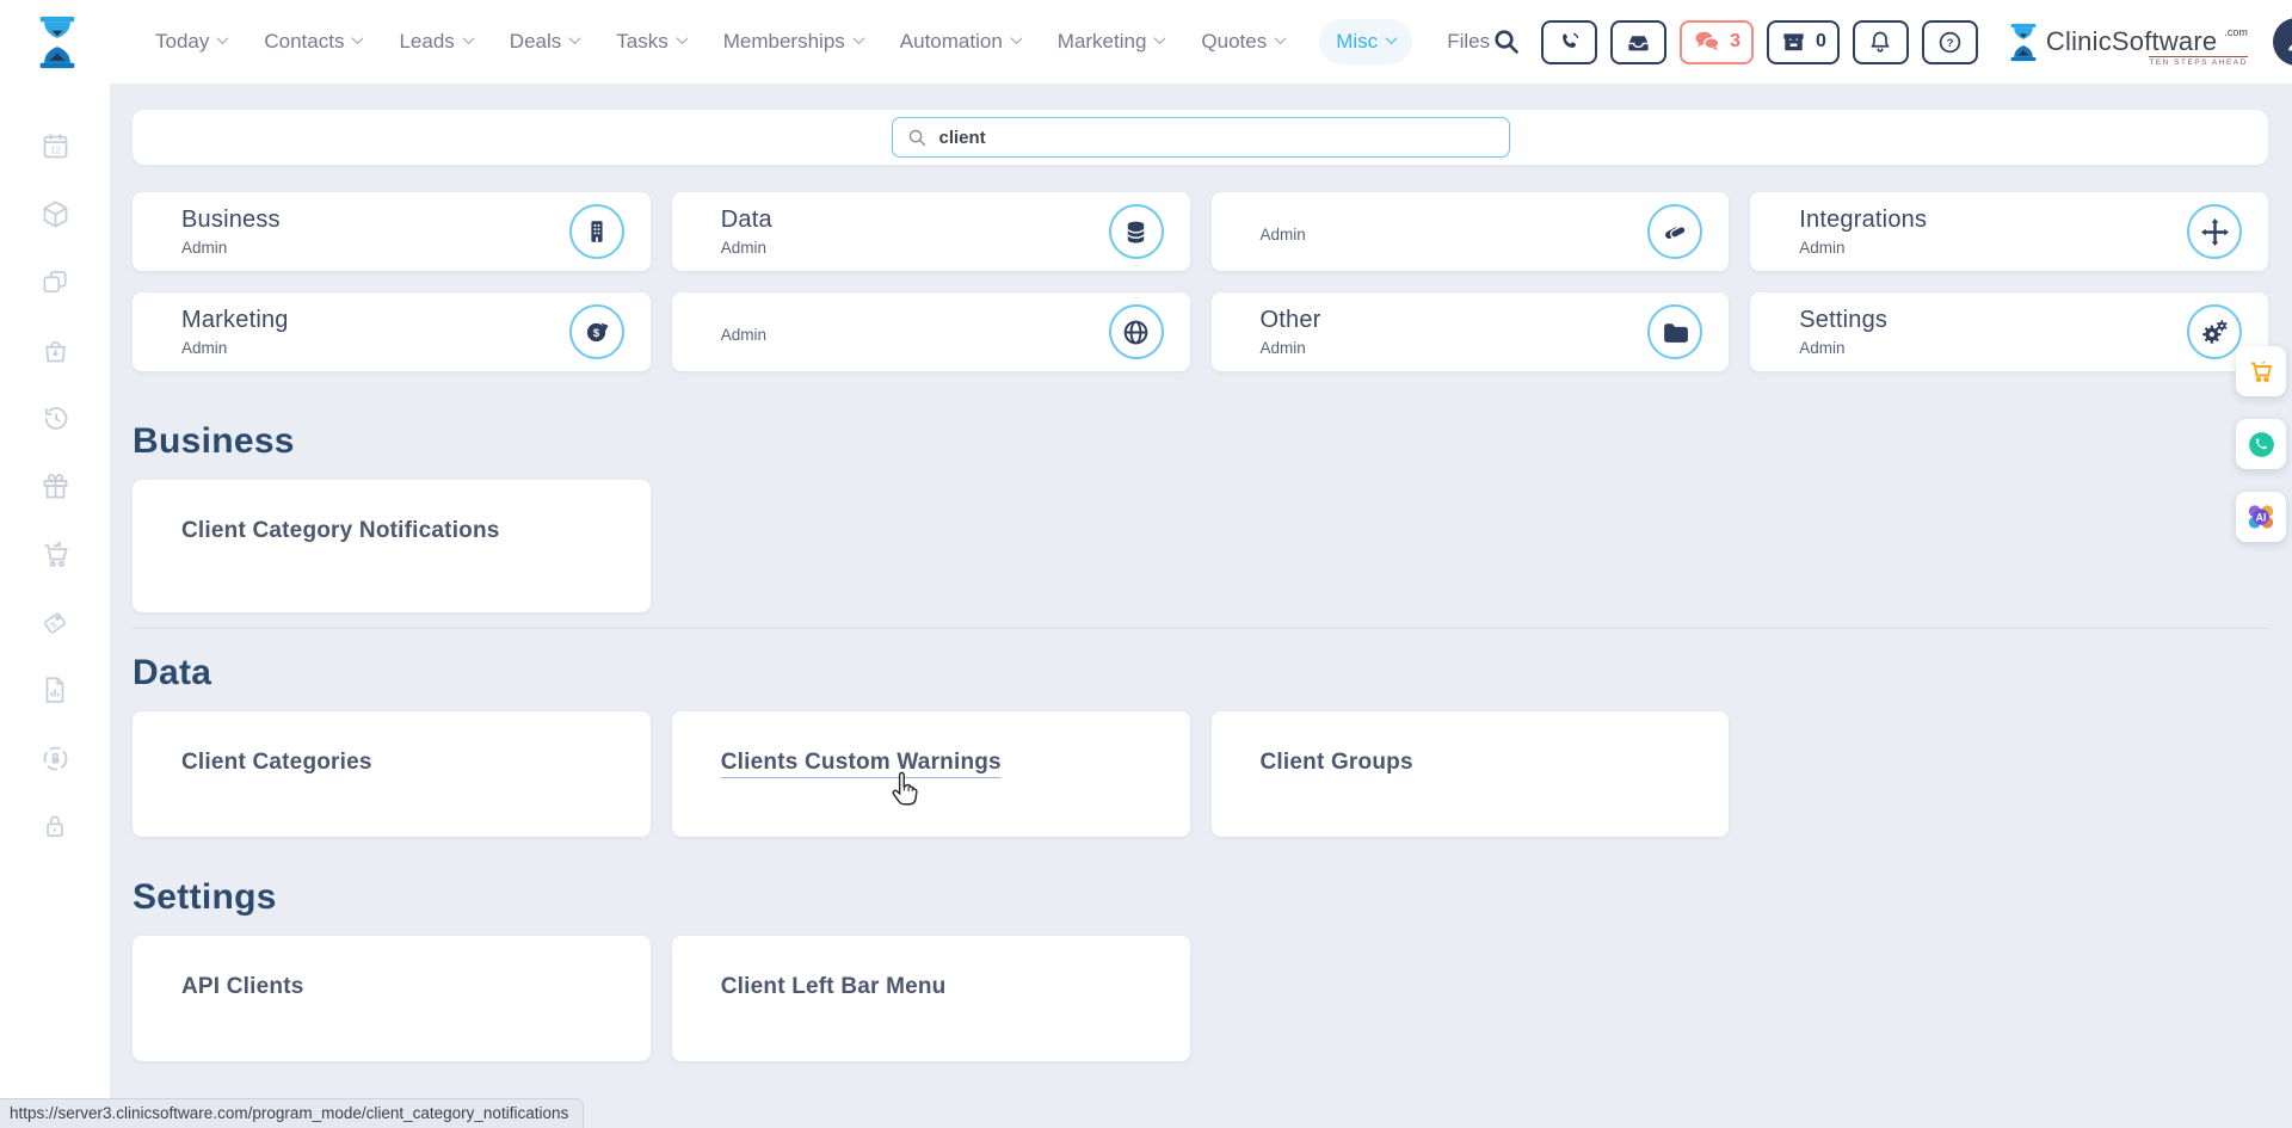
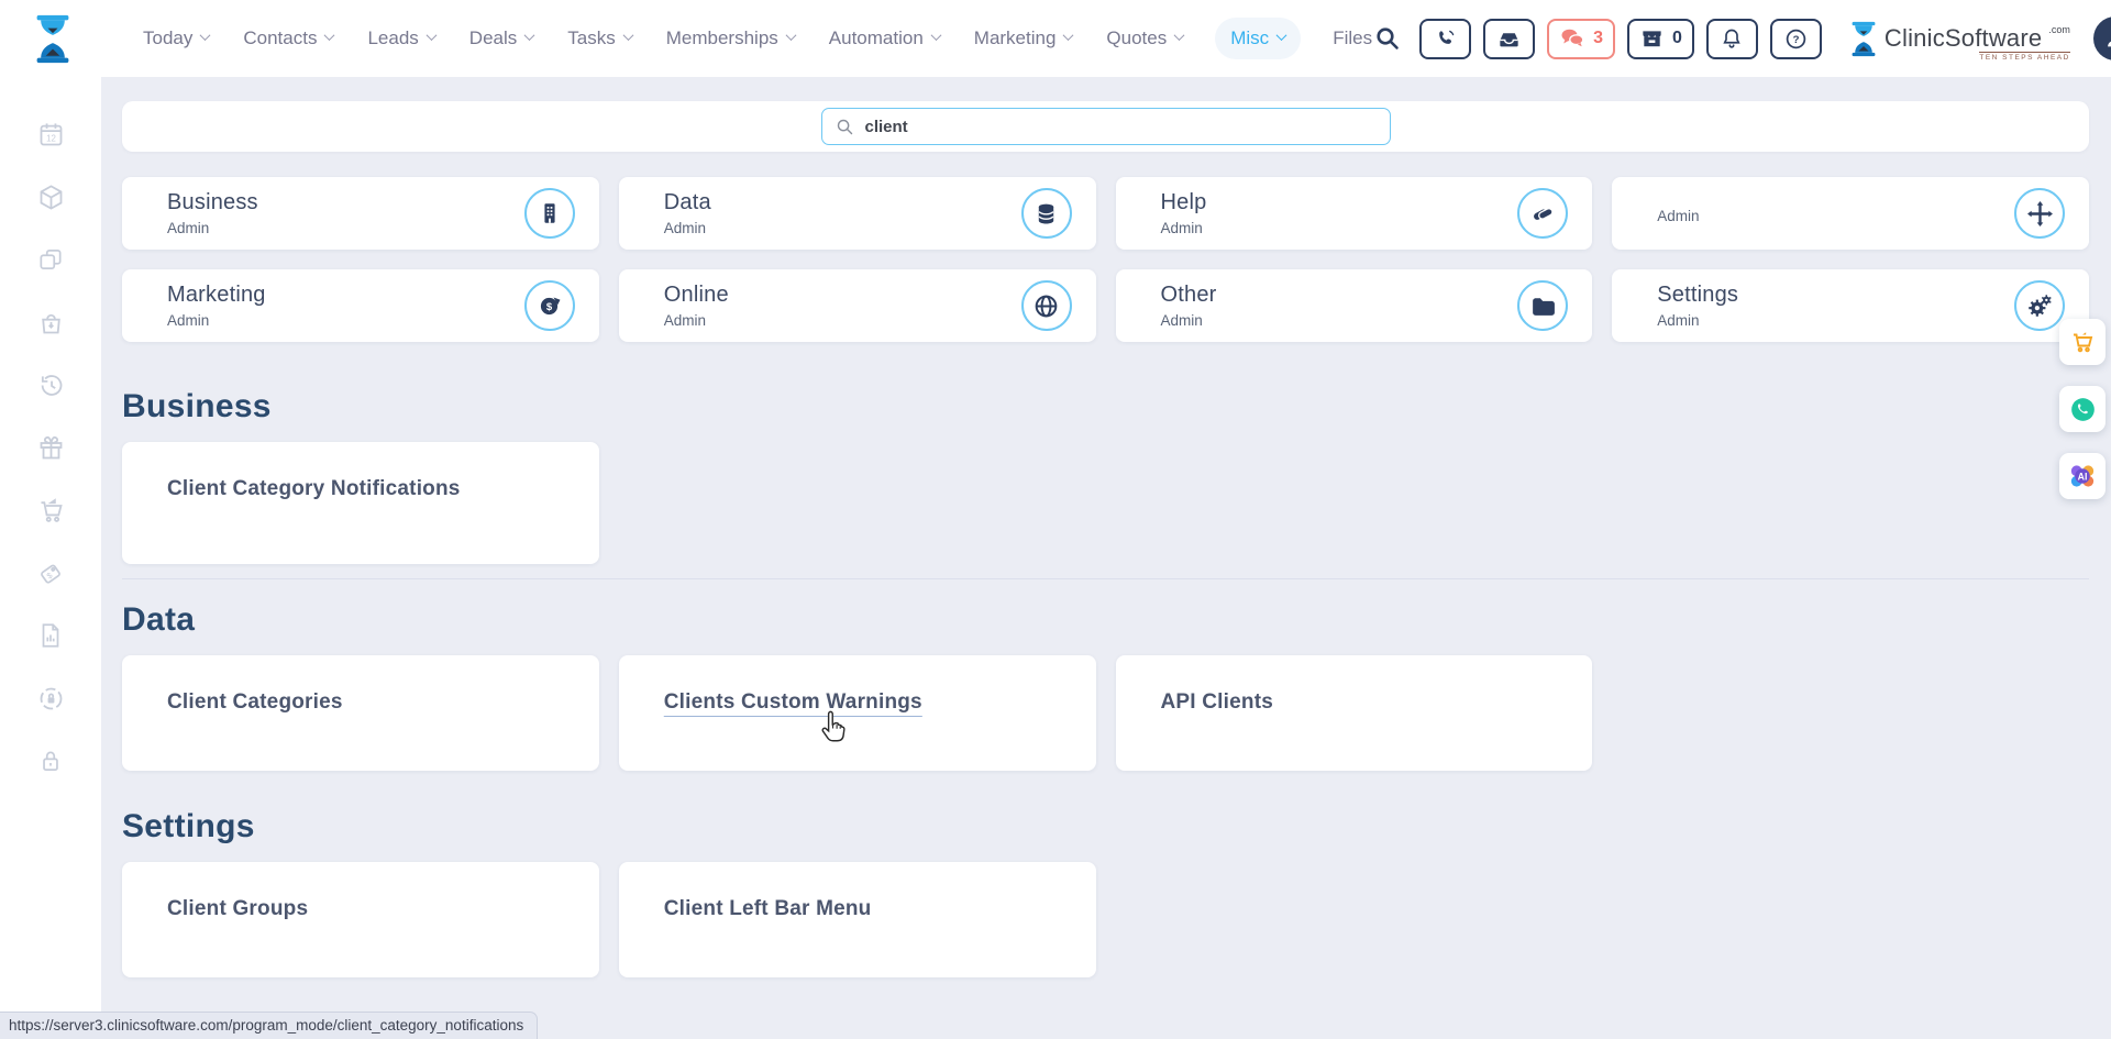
  Today
  Contacts
  Leads
  Deals
  Tasks
  Memberships
  Automation
  Marketing
  Quotes
  Misc
  Files
  3
  0
  ?
  ClinicSoftware
  .com
  12
  client
  Business
  Admin
  Data
  Admin
+ Help
  Admin
- Integrations
  Admin
  Marketing
  Admin
  $
+ Online
  Admin
  Other
  Admin
  Settings
  Admin
  Business
  Client Category Notifications
  Data
  Client Categories
  Clients Custom Warnings
- Client Groups
+ API Clients
  Settings
- API Clients
+ Client Groups
  Client Left Bar Menu
  AI
  https://server3.clinicsoftware.com/program_mode/client_category_notifications
